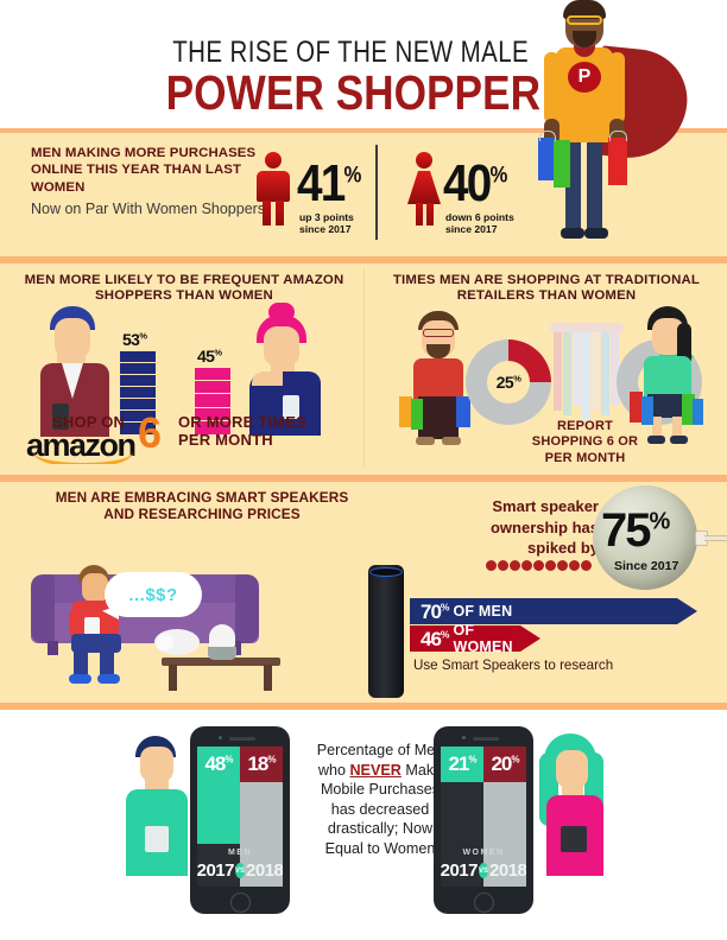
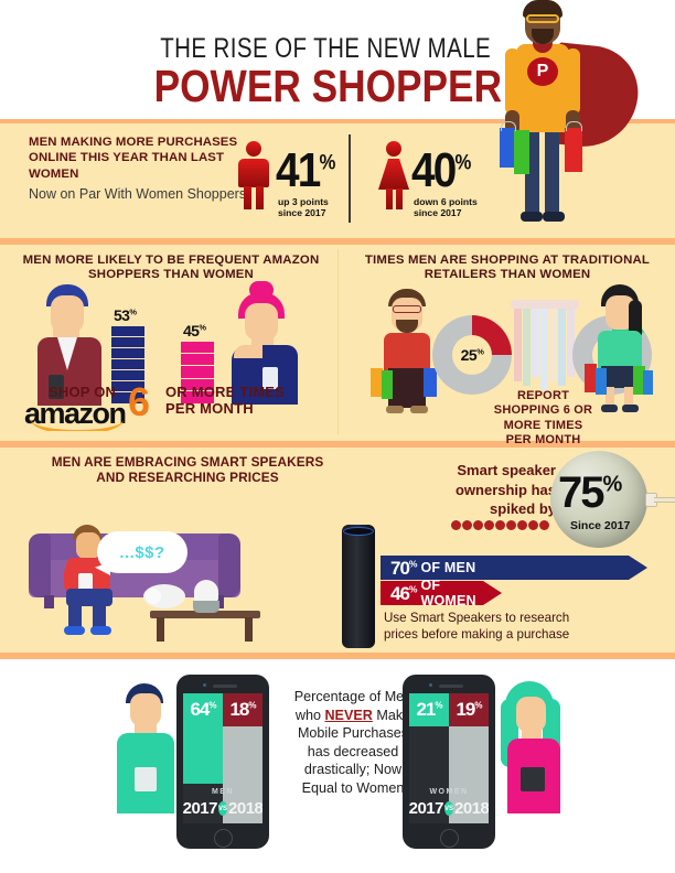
  THE RISE OF THE NEW MAL
  POWER SHOPPE
  P
  MEN MAKING MORE PURCHASES ONLINE THIS YEAR THAN LAST WOMEN
  Now on Par With Women Shoppers
  41%
  up 3 points
  since 2017
  40%
  down 6 points
  since 2017
  MEN MORE LIKELY TO BE FREQUENT AMAZON SHOPPERS THAN WOMEN
  53%
  45%
  SHOP ON
  amazon
  6
  OR MORE TIMES
  PER MONTH
  TIMES MEN ARE SHOPPING AT TRADITIONAL RETAILERS THAN WOMEN
  25%
  REPORT
  SHOPPING 6 OR
+ MORE TIMES
  PER MONTH
  MEN ARE EMBRACING SMART SPEAKERS
  AND RESEARCHING PRICES
  Smart speaker
  ownership ha
  spiked b
  75%
  Since 2017
  ...$$?
  70%
  OF MEN
  46%
  OF WOMEN
  Use Smart Speakers to research
+ prices before making a purchase
- 48%
+ 64%
  18%
  2017
  2018
  Percentage of Me
  who NEVER Mak
  Mobile Purchase
  has decreased
  drastically; Now
  Equal to Women
  21%
- 20%
+ 19%
  2017
  2018
